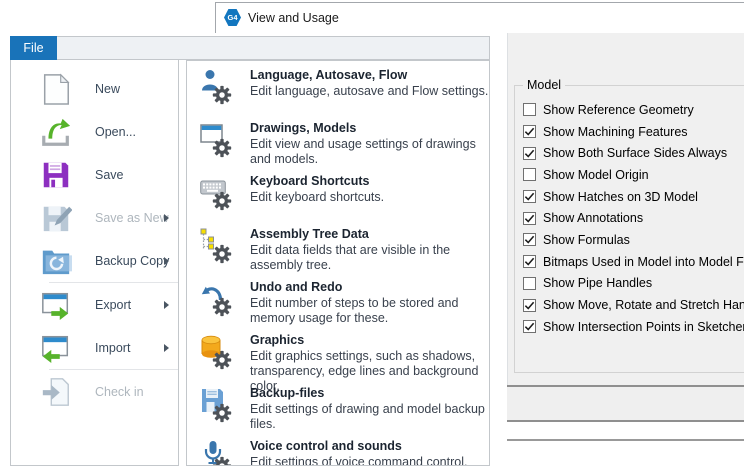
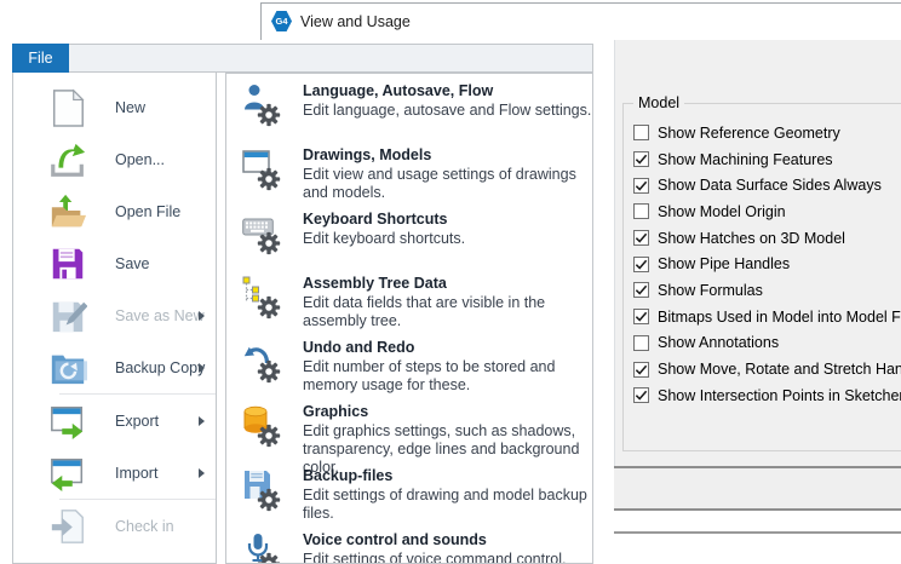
  G4
  View and Usage
  File
  Model
  Show Reference Geometry
  Show Machining Features
- Show Both Surface Sides Always
+ Show Data Surface Sides Always
  Show Model Origin
  Show Hatches on 3D Model
- Show Annotations
+ Show Pipe Handles
  Show Formulas
  Bitmaps Used in Model into Model F
- Show Pipe Handles
+ Show Annotations
  Show Move, Rotate and Stretch Han
  Show Intersection Points in Sketche
  New
  Open...
+ Open File
  Save
  Save as New
  Backup Copy
  Export
  Import
  Check in
  Language, Autosave, Flow
  Edit language, autosave and Flow settings.
  Drawings, Models
  Edit view and usage settings of drawings and models.
  Keyboard Shortcuts
  Edit keyboard shortcuts.
  Assembly Tree Data
  Edit data fields that are visible in the assembly tree.
  Undo and Redo
  Edit number of steps to be stored and memory usage for these.
  Graphics
  Edit graphics settings, such as shadows, transparency, edge lines and background color.
  Backup-files
  Edit settings of drawing and model backup files.
  Voice control and sounds
  Edit settings of voice command control,
